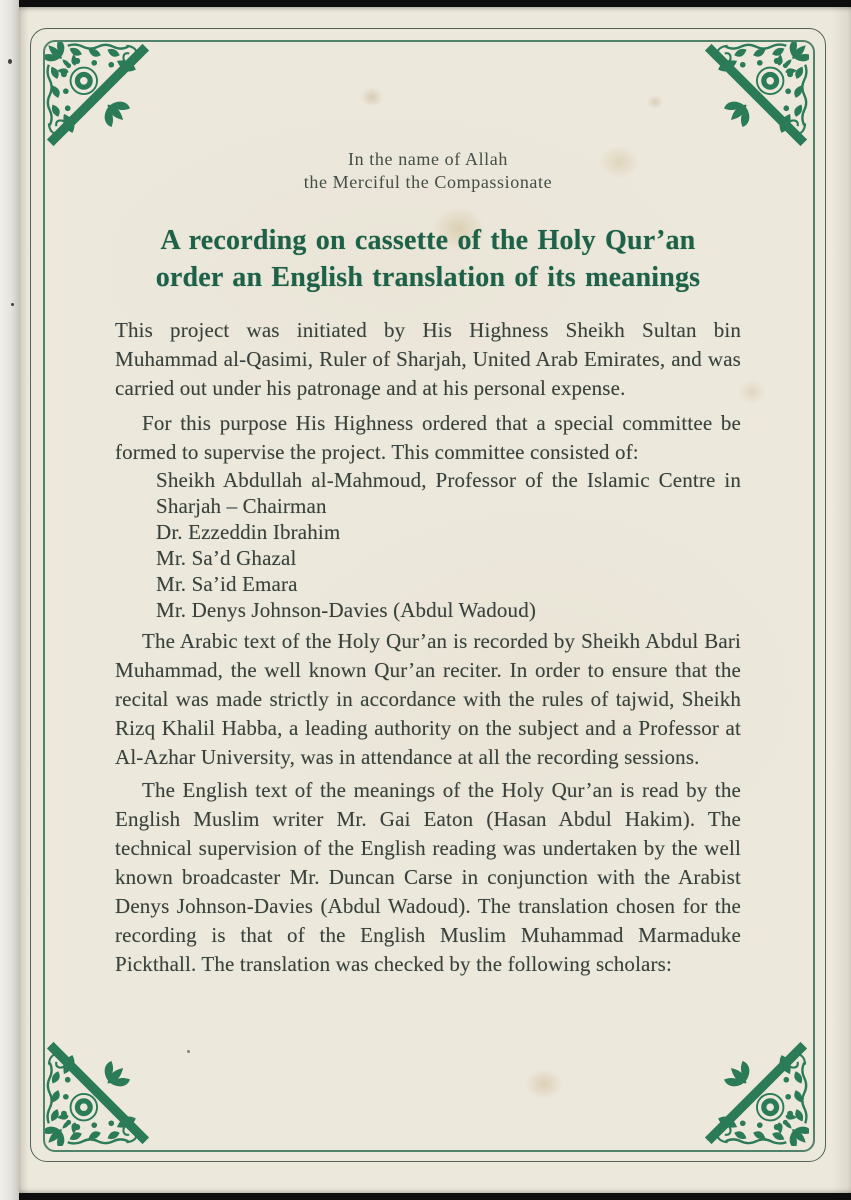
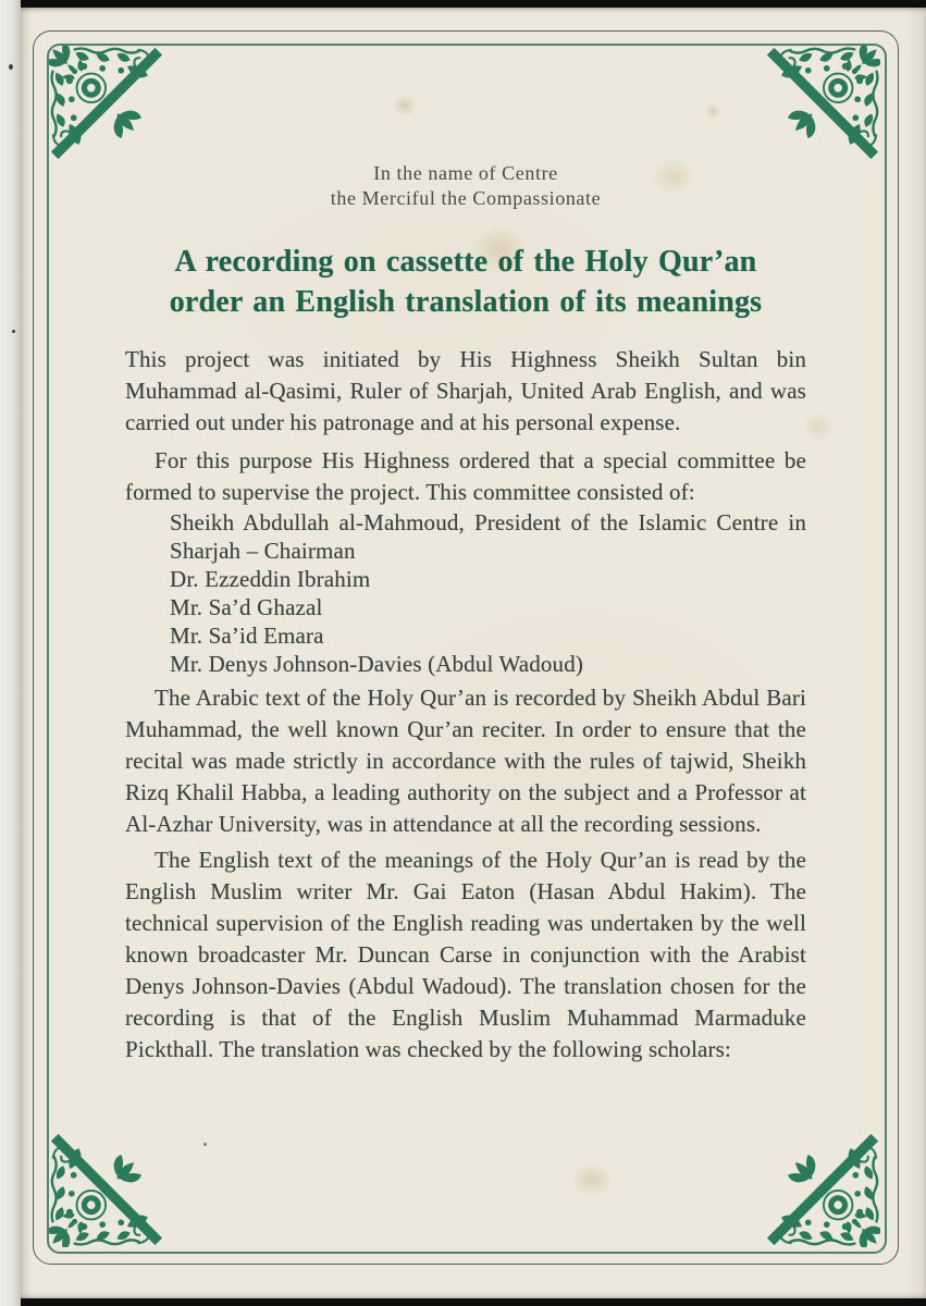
- In the name of Allah
+ In the name of Centre
  the Merciful the Compassionate
  A recording on cassette of the Holy Qur’an
  order an English translation of its meanings
- This project was initiated by His Highness Sheikh Sultan bin Muhammad al-Qasimi, Ruler of Sharjah, United Arab Emirates, and was carried out under his patronage and at his personal expense.
+ This project was initiated by His Highness Sheikh Sultan bin Muhammad al-Qasimi, Ruler of Sharjah, United Arab English, and was carried out under his patronage and at his personal expense.
  For this purpose His Highness ordered that a special committee be formed to supervise the project. This committee consisted of:
- Sheikh Abdullah al-Mahmoud, Professor of the Islamic Centre in Sharjah – Chairman
+ Sheikh Abdullah al-Mahmoud, President of the Islamic Centre in Sharjah – Chairman
  Dr. Ezzeddin Ibrahim
  Mr. Sa’d Ghazal
  Mr. Sa’id Emara
  Mr. Denys Johnson-Davies (Abdul Wadoud)
  The Arabic text of the Holy Qur’an is recorded by Sheikh Abdul Bari Muhammad, the well known Qur’an reciter. In order to ensure that the recital was made strictly in accordance with the rules of tajwid, Sheikh Rizq Khalil Habba, a leading authority on the subject and a Professor at Al-Azhar University, was in attendance at all the recording sessions.
  The English text of the meanings of the Holy Qur’an is read by the English Muslim writer Mr. Gai Eaton (Hasan Abdul Hakim). The technical supervision of the English reading was undertaken by the well known broadcaster Mr. Duncan Carse in conjunction with the Arabist Denys Johnson-Davies (Abdul Wadoud). The translation chosen for the recording is that of the English Muslim Muhammad Marmaduke Pickthall. The translation was checked by the following scholars:
